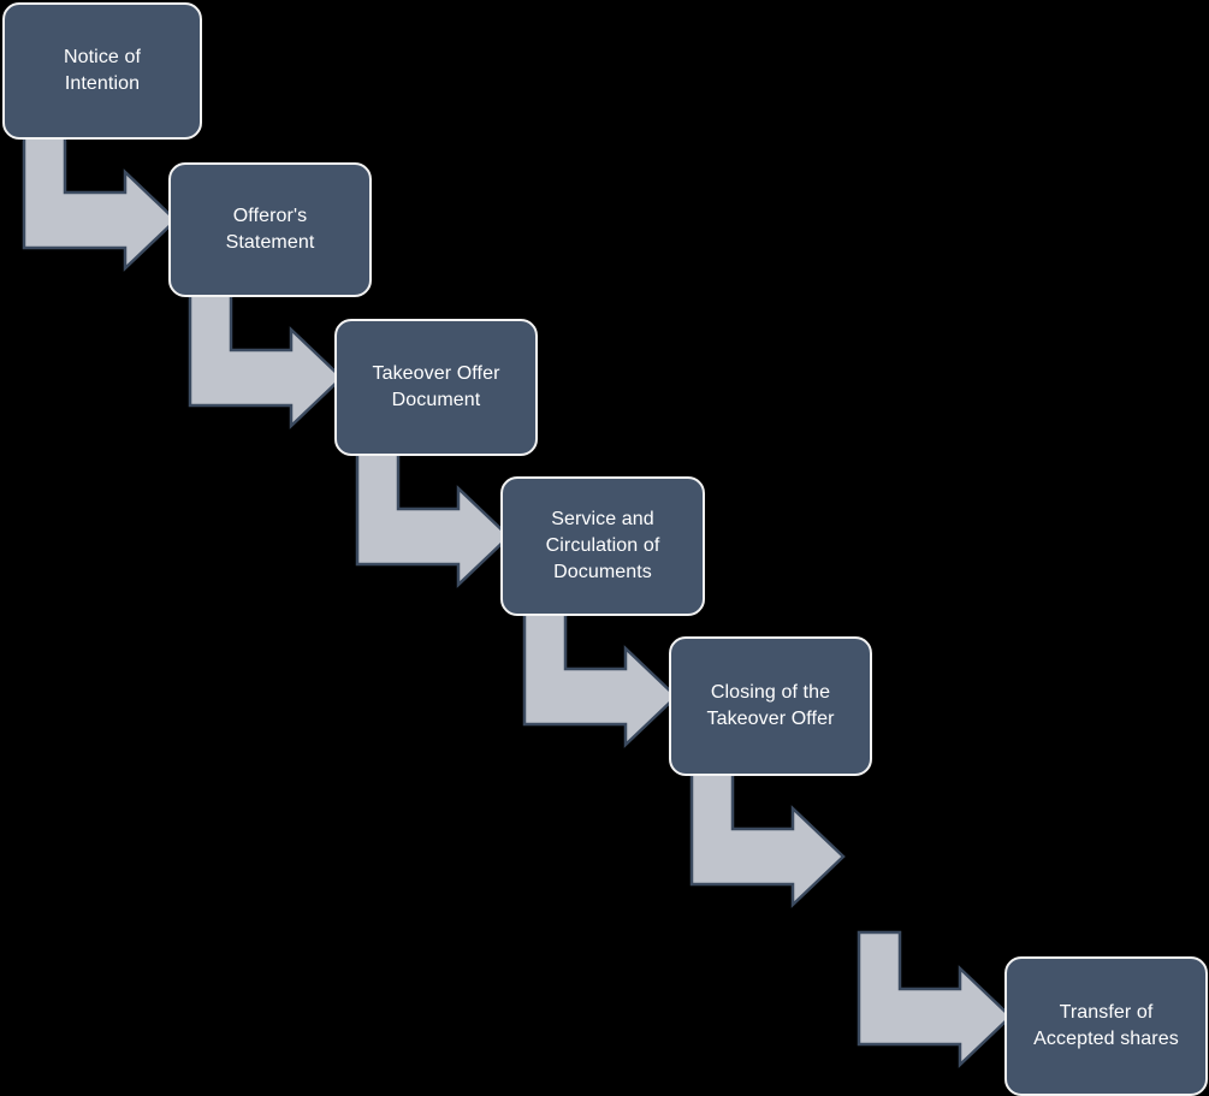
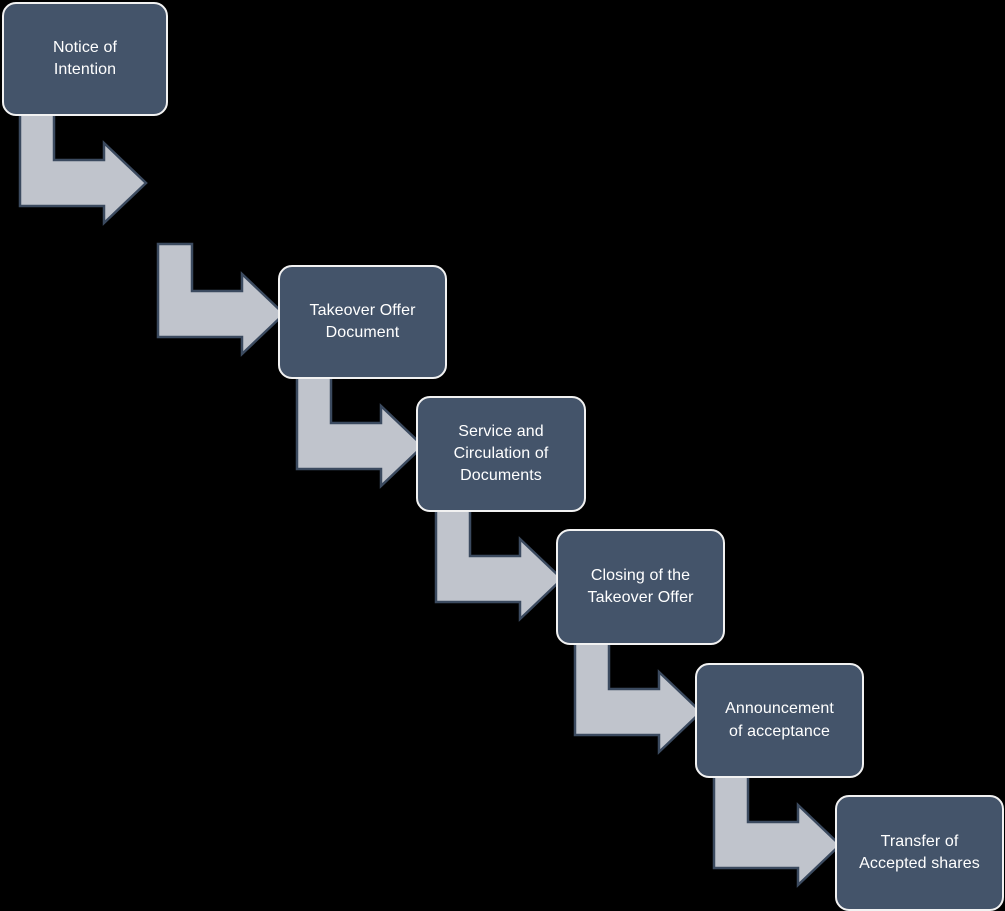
  Notice of
  Intention
- Offeror's
- Statement
  Takeover Offer
  Document
  Service and
  Circulation of
  Documents
  Closing of the
  Takeover Offer
+ Announcement
+ of acceptance
  Transfer of
  Accepted shares
